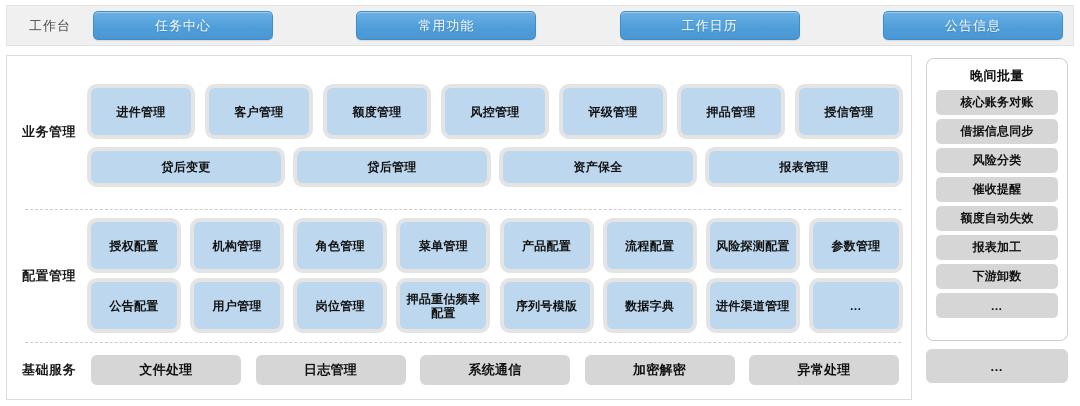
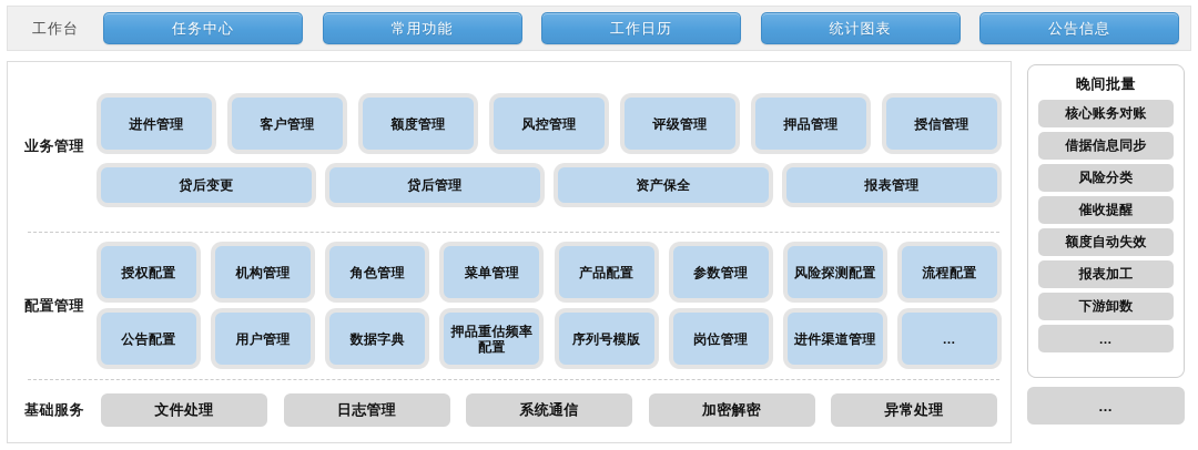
  工作台
  任务中心
  常用功能
  工作日历
+ 统计图表
  公告信息
  业务管理
  进件管理
  客户管理
  额度管理
  风控管理
  评级管理
  押品管理
  授信管理
  贷后变更
  贷后管理
  资产保全
  报表管理
  配置管理
  授权配置
  机构管理
  角色管理
  菜单管理
  产品配置
- 流程配置
+ 参数管理
  风险探测配置
- 参数管理
+ 流程配置
  公告配置
  用户管理
- 岗位管理
+ 数据字典
  押品重估频率配置
  序列号模版
- 数据字典
+ 岗位管理
  进件渠道管理
  …
  基础服务
  文件处理
  日志管理
  系统通信
  加密解密
  异常处理
  晚间批量
  核心账务对账
  借据信息同步
  风险分类
  催收提醒
  额度自动失效
  报表加工
  下游卸数
  …
  …
